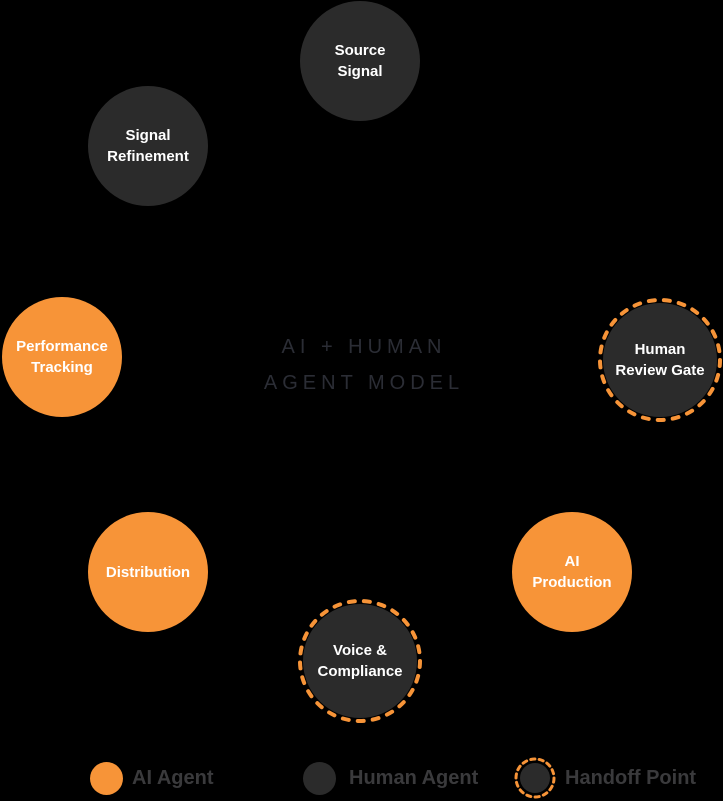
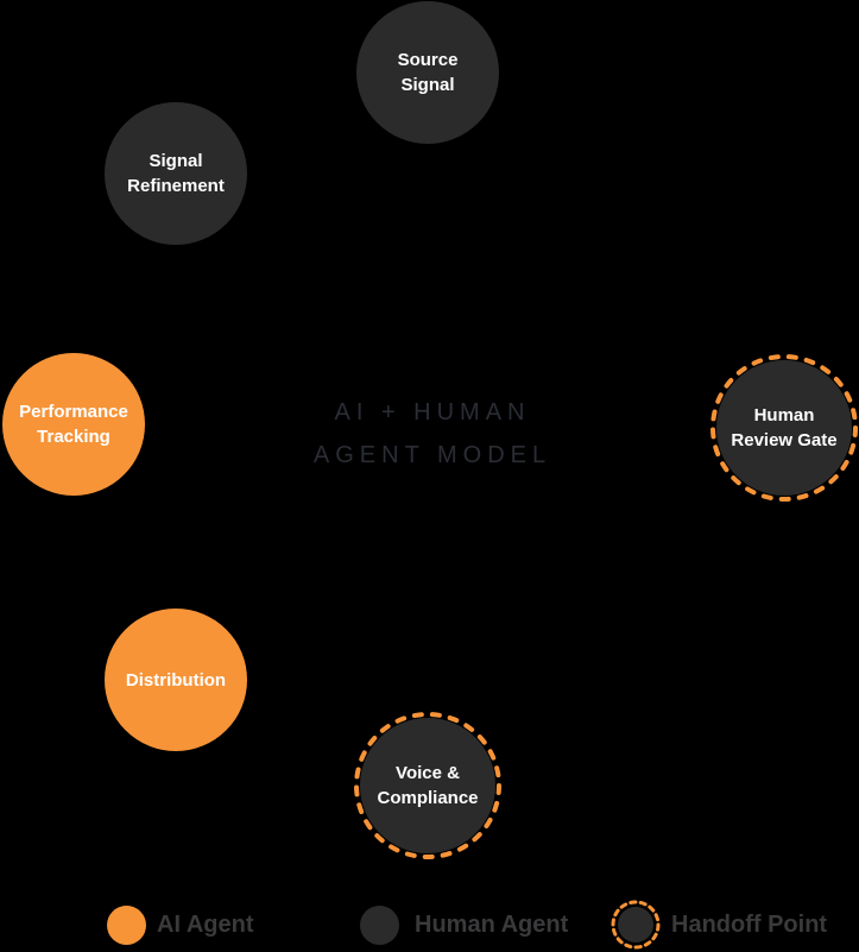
  AI + HUMAN
  AGENT MODEL
  Source
  Signal
  Human
  Review Gate
- AI
- Production
  Voice &
  Compliance
  Distribution
  Performance
  Tracking
  Signal
  Refinement
  AI Agent
  Human Agent
  Handoff Point
